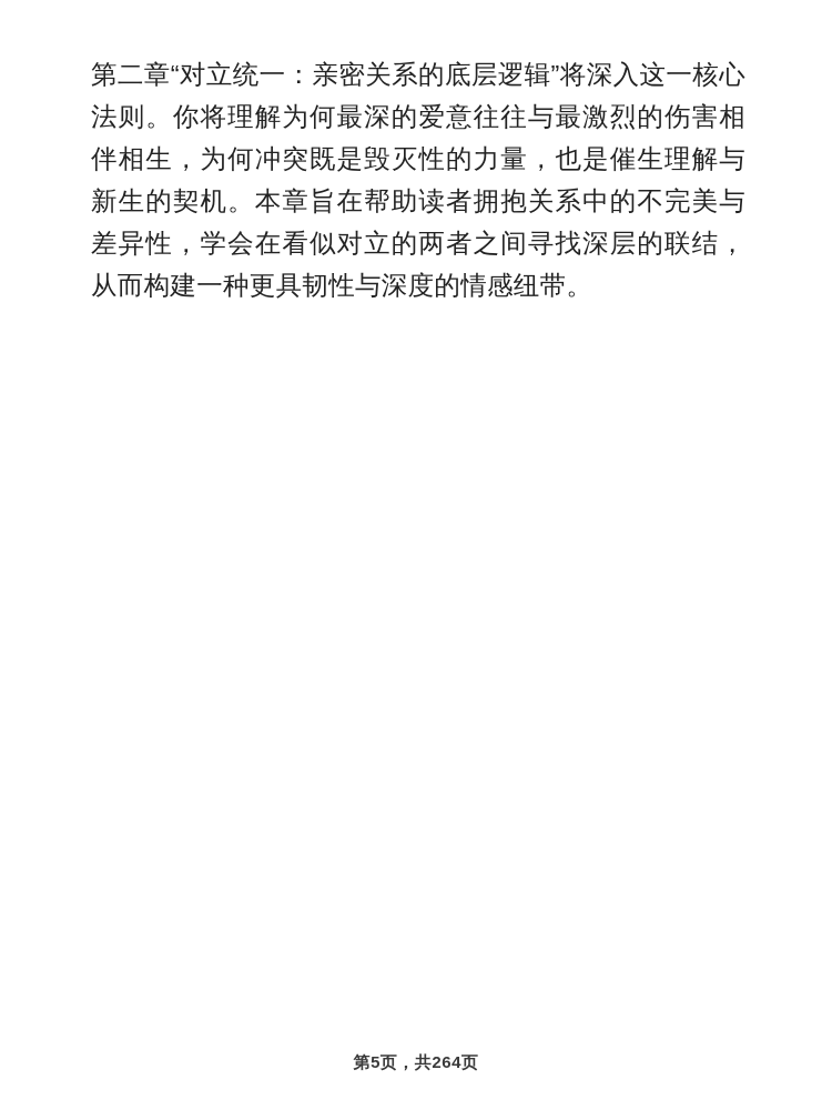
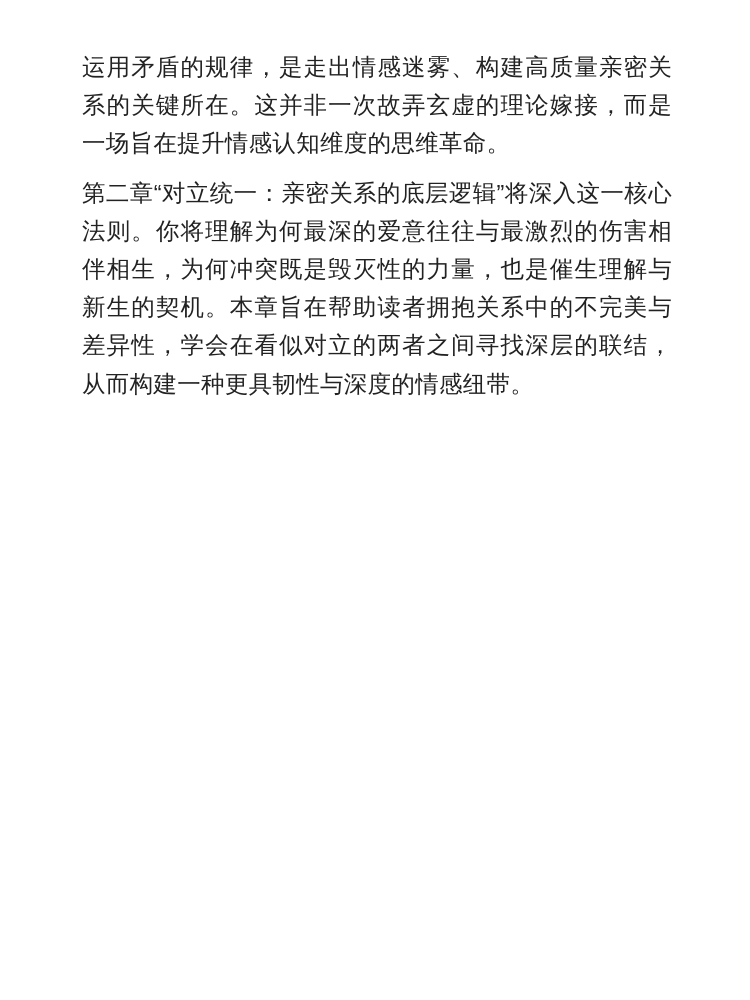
+ 运用矛盾的规律，是走出情感迷雾、构建高质量亲密关系的关键所在。这并非一次故弄玄虚的理论嫁接，而是一场旨在提升情感认知维度的思维革命。
  第二章“对立统一：亲密关系的底层逻辑”将深入这一核心法则。你将理解为何最深的爱意往往与最激烈的伤害相伴相生，为何冲突既是毁灭性的力量，也是催生理解与新生的契机。本章旨在帮助读者拥抱关系中的不完美与差异性，学会在看似对立的两者之间寻找深层的联结，从而构建一种更具韧性与深度的情感纽带。
- 第5页，共264页
